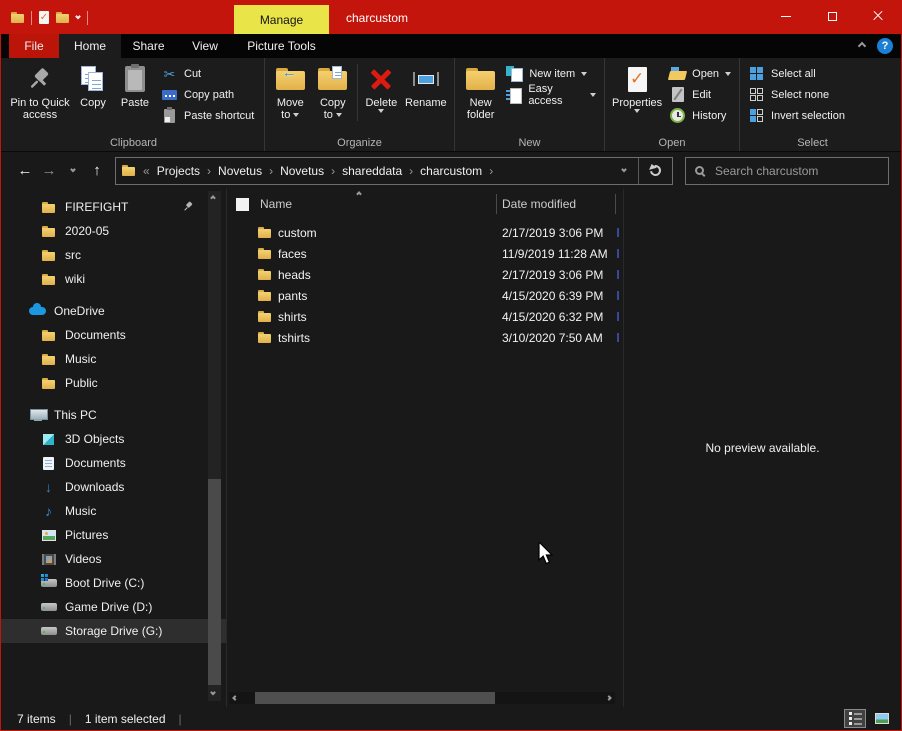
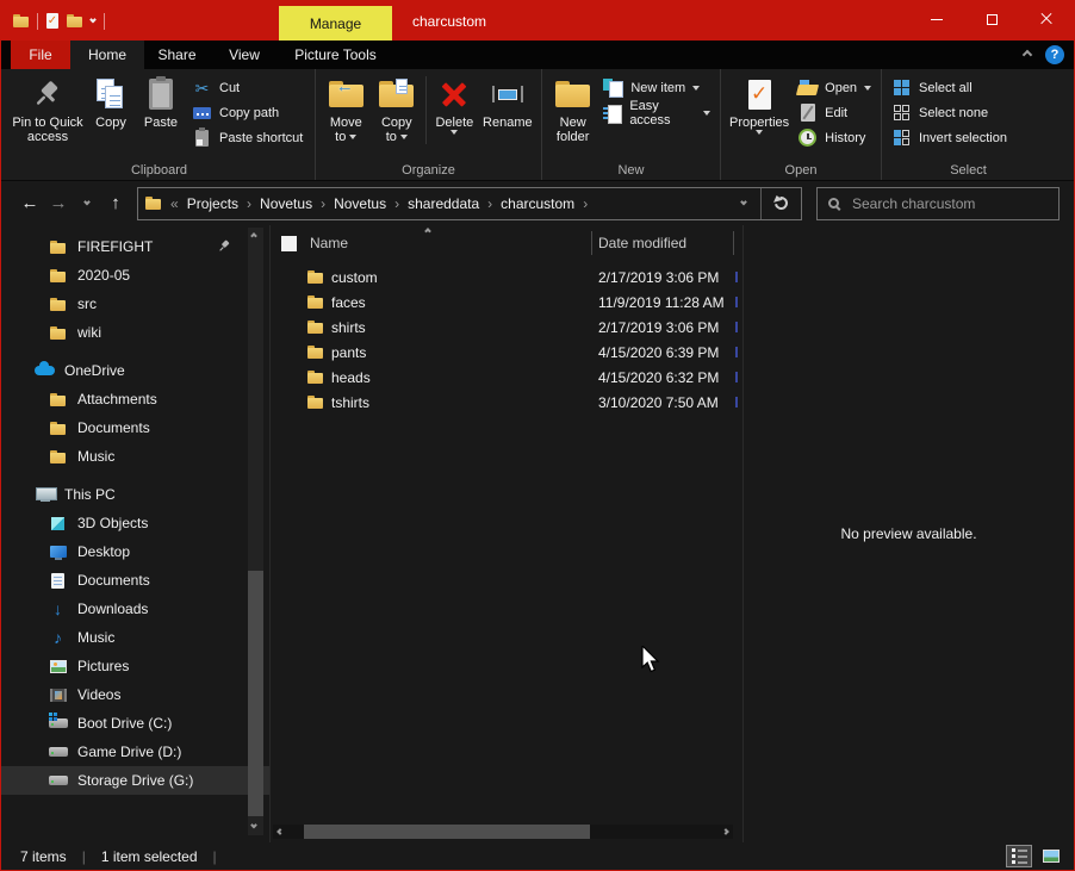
  ✓
  Manage
  charcustom
  File
  Home
  Share
  View
  Picture Tools
  ?
  Pin to Quick
  access
  Copy
  Paste
  ✂
  Cut
  Copy path
  Paste shortcut
  Clipboard
  ←
  Move
  to
  Copy
  to
  Delete
  Rename
  Organize
  New
  folder
  New item
  Easy access
  New
  ✓
  Properties
  Open
  Edit
  History
  Open
  Select all
  Select none
  Invert selection
  Select
  ←
  →
  ↑
  «
  Projects
  ›
  Novetus
  ›
  Novetus
  ›
  shareddata
  ›
  charcustom
  ›
  Search charcustom
  FIREFIGHT
  2020-05
  src
  wiki
  OneDrive
+ Attachments
  Documents
  Music
- Public
  This PC
  3D Objects
+ Desktop
  Documents
  ↓
  Downloads
  ♪
  Music
  Pictures
  Videos
  Boot Drive (C:)
  Game Drive (D:)
  Storage Drive (G:)
  Name
  Date modified
  custom
  2/17/2019 3:06 PM
  faces
  11/9/2019 11:28 AM
- heads
+ shirts
  2/17/2019 3:06 PM
  pants
  4/15/2020 6:39 PM
- shirts
+ heads
  4/15/2020 6:32 PM
  tshirts
  3/10/2020 7:50 AM
  No preview available.
  7 items
  |
  1 item selected
  |
